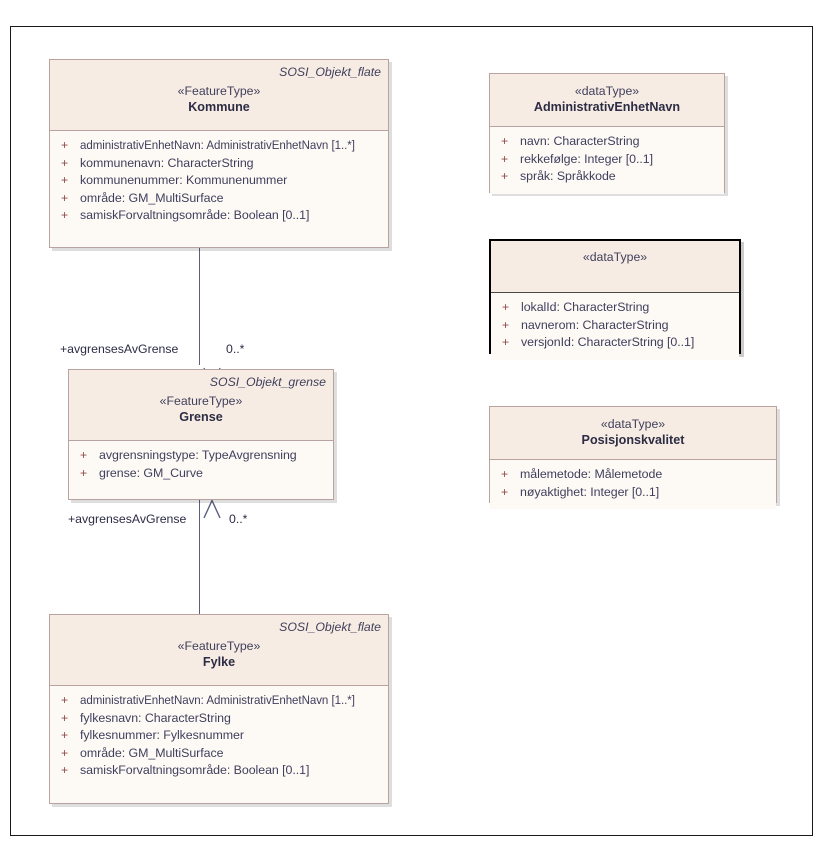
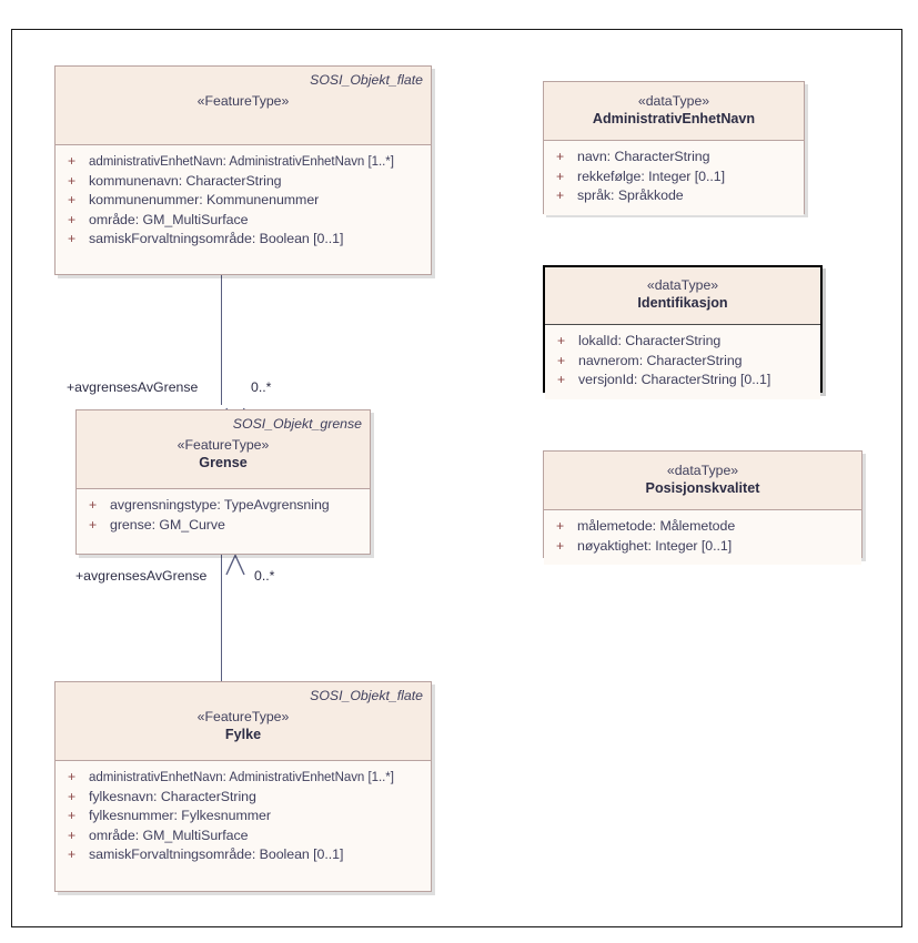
  +avgrensesAvGrense
  0..*
  +avgrensesAvGrense
  0..*
  SOSI_Objekt_flate
  «FeatureType»
- Kommune
  +
  administrativEnhetNavn: AdministrativEnhetNavn [1..*]
  +
  kommunenavn: CharacterString
  +
  kommunenummer: Kommunenummer
  +
  område: GM_MultiSurface
  +
  samiskForvaltningsområde: Boolean [0..1]
  SOSI_Objekt_grense
  «FeatureType»
  Grense
  +
  avgrensningstype: TypeAvgrensning
  +
  grense: GM_Curve
  SOSI_Objekt_flate
  «FeatureType»
  Fylke
  +
  administrativEnhetNavn: AdministrativEnhetNavn [1..*]
  +
  fylkesnavn: CharacterString
  +
  fylkesnummer: Fylkesnummer
  +
  område: GM_MultiSurface
  +
  samiskForvaltningsområde: Boolean [0..1]
  «dataType»
  AdministrativEnhetNavn
  +
  navn: CharacterString
  +
  rekkefølge: Integer [0..1]
  +
  språk: Språkkode
  «dataType»
+ Identifikasjon
  +
  lokalId: CharacterString
  +
  navnerom: CharacterString
  +
  versjonId: CharacterString [0..1]
  «dataType»
  Posisjonskvalitet
  +
  målemetode: Målemetode
  +
  nøyaktighet: Integer [0..1]
